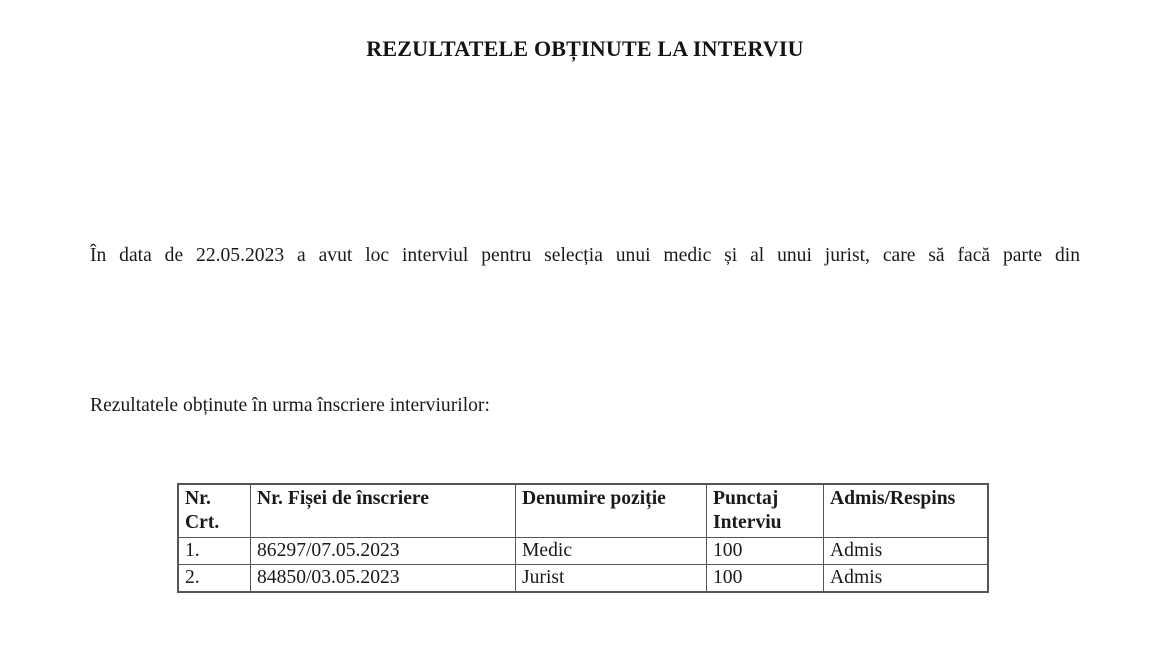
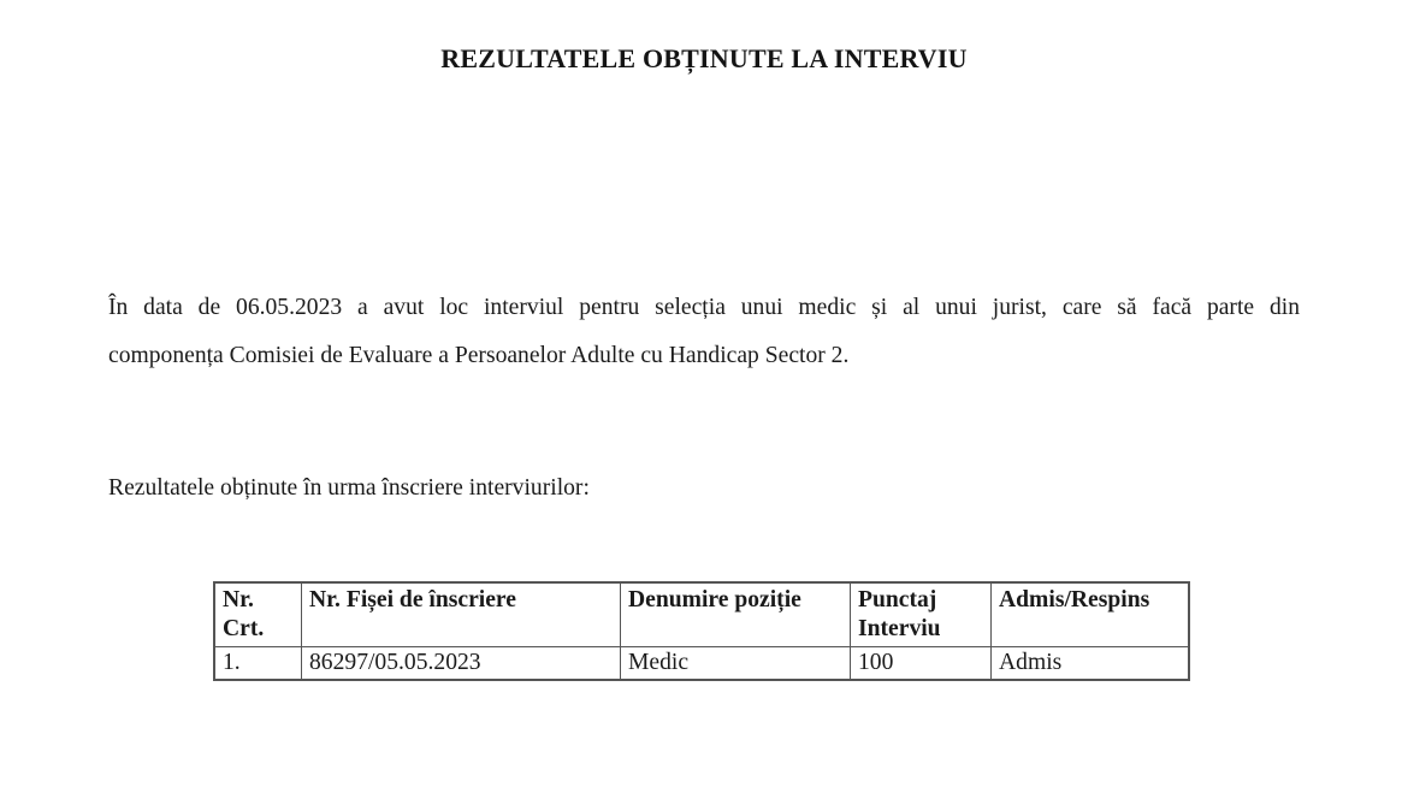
  REZULTATELE OBȚINUTE LA INTERVIU
- În data de 22.05.2023 a avut loc interviul pentru selecția unui medic și al unui jurist, care să facă parte din
+ În data de 06.05.2023 a avut loc interviul pentru selecția unui medic și al unui jurist, care să facă parte din
+ componența Comisiei de Evaluare a Persoanelor Adulte cu Handicap Sector 2.
  Rezultatele obținute în urma înscriere interviurilor:
  Nr. Crt.	Nr. Fișei de înscriere	Denumire poziție	Punctaj Interviu	Admis/Respins
- 1.	86297/07.05.2023	Medic	100	Admis
+ 1.	86297/05.05.2023	Medic	100	Admis
- 2.	84850/03.05.2023	Jurist	100	Admis
